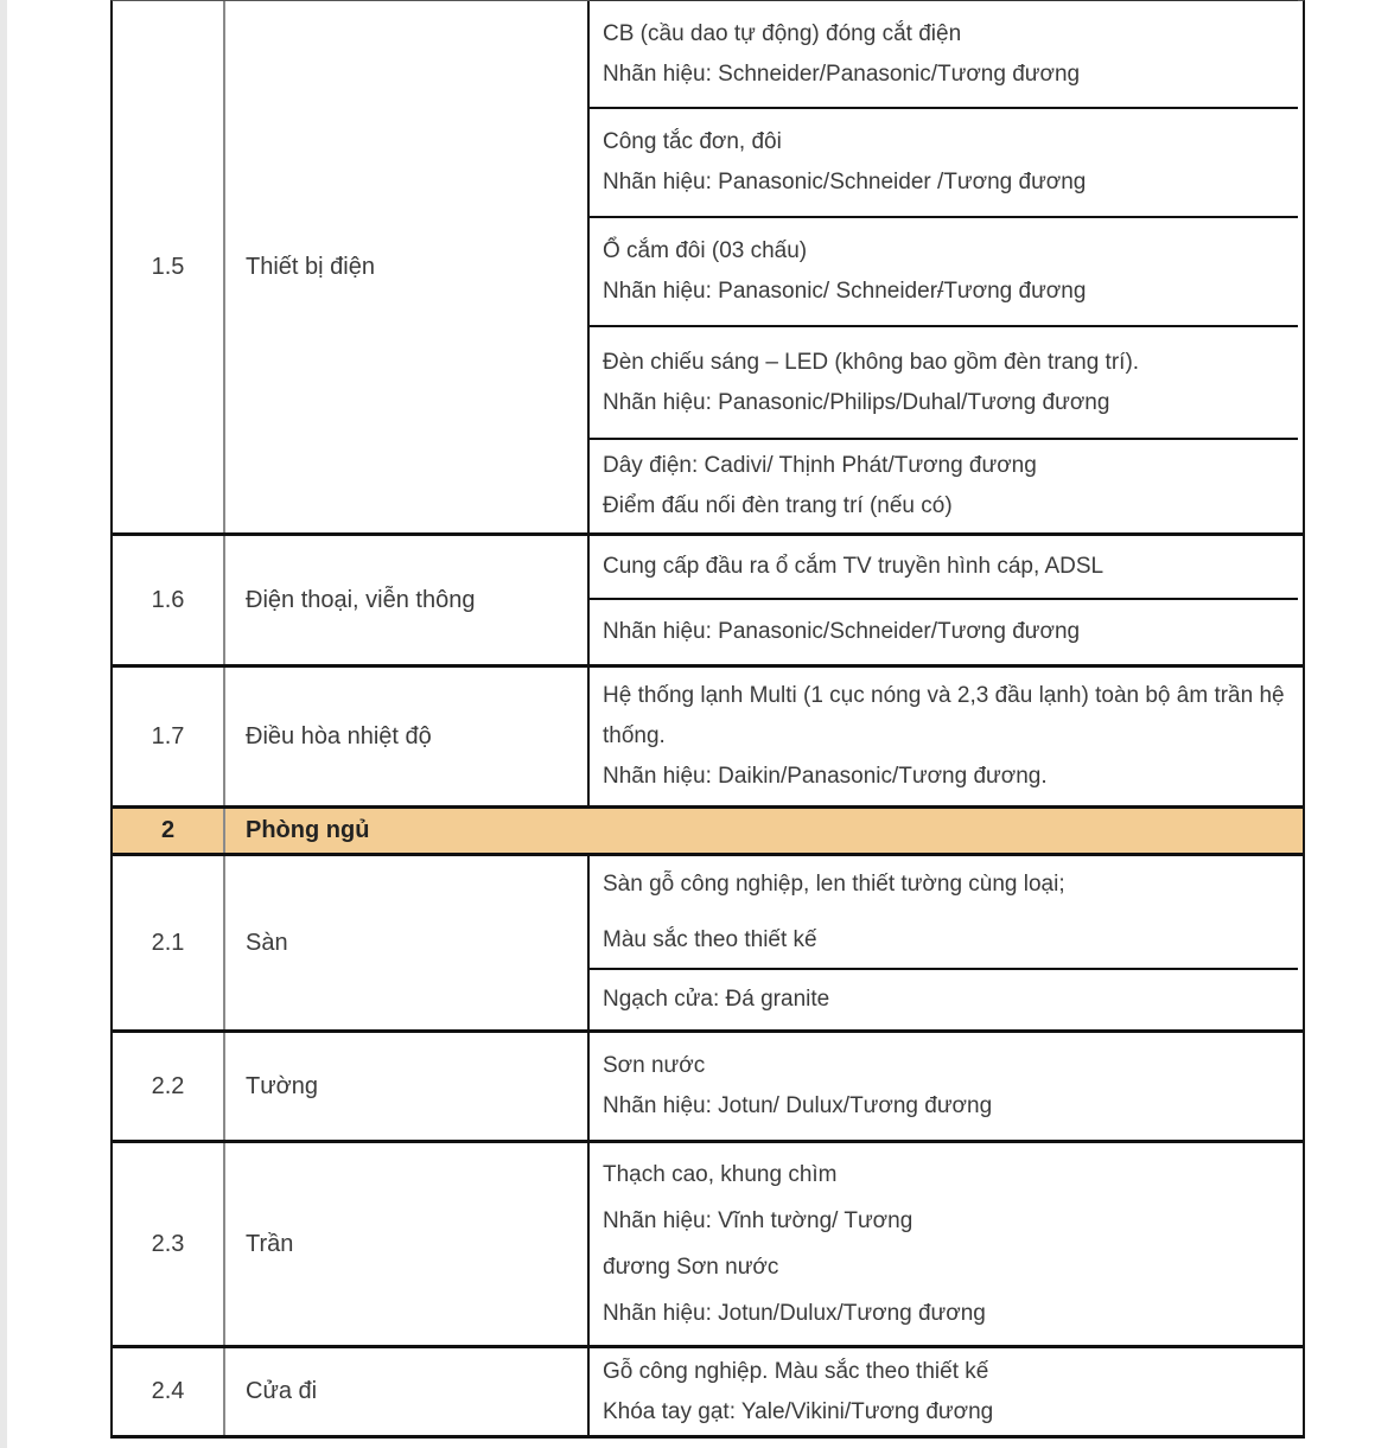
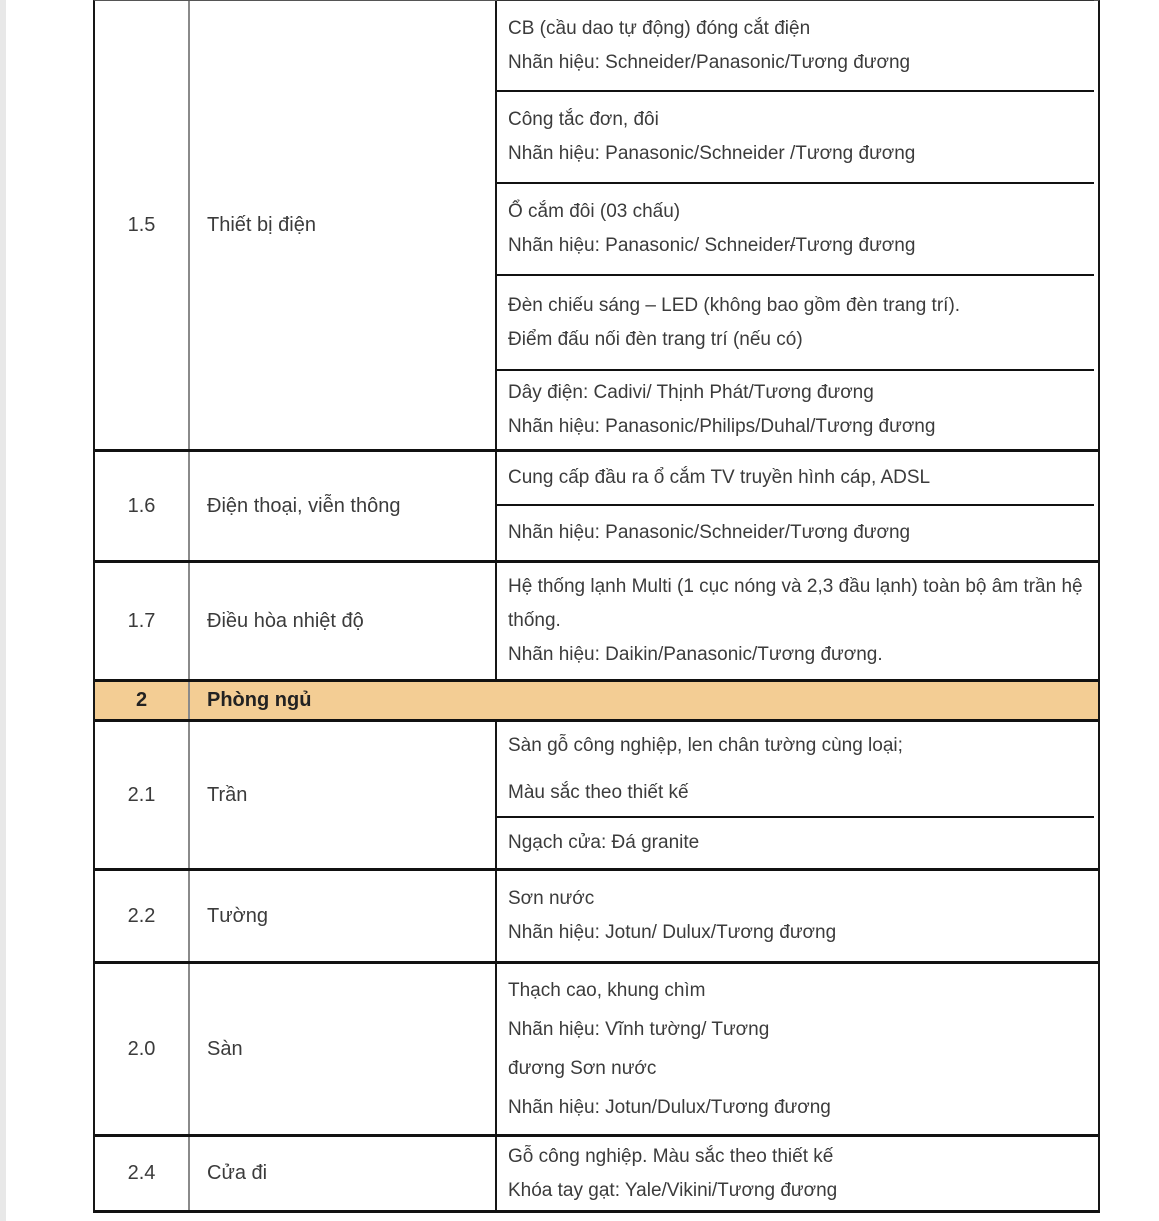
  1.5
  Thiết bị điện
  CB (cầu dao tự động) đóng cắt điện
  Nhãn hiệu: Schneider/Panasonic/Tương đương
  Công tắc đơn, đôi
  Nhãn hiệu: Panasonic/Schneider /Tương đương
  Ổ cắm đôi (03 chấu)
  Nhãn hiệu: Panasonic/ Schneider/Tương đương
  Đèn chiếu sáng – LED (không bao gồm đèn trang trí).
- Nhãn hiệu: Panasonic/Philips/Duhal/Tương đương
+ Điểm đấu nối đèn trang trí (nếu có)
  Dây điện: Cadivi/ Thịnh Phát/Tương đương
- Điểm đấu nối đèn trang trí (nếu có)
+ Nhãn hiệu: Panasonic/Philips/Duhal/Tương đương
  1.6
  Điện thoại, viễn thông
  Cung cấp đầu ra ổ cắm TV truyền hình cáp, ADSL
  Nhãn hiệu: Panasonic/Schneider/Tương đương
  1.7
  Điều hòa nhiệt độ
  Hệ thống lạnh Multi (1 cục nóng và 2,3 đầu lạnh) toàn bộ âm trần hệ thống.
  Nhãn hiệu: Daikin/Panasonic/Tương đương.
  2
  Phòng ngủ
  2.1
- Sàn
+ Trần
- Sàn gỗ công nghiệp, len thiết tường cùng loại;
+ Sàn gỗ công nghiệp, len chân tường cùng loại;
  Màu sắc theo thiết kế
  Ngạch cửa: Đá granite
  2.2
  Tường
  Sơn nước
  Nhãn hiệu: Jotun/ Dulux/Tương đương
- 2.3
+ 2.0
- Trần
+ Sàn
  Thạch cao, khung chìm
  Nhãn hiệu: Vĩnh tường/ Tương
  đương Sơn nước
  Nhãn hiệu: Jotun/Dulux/Tương đương
  2.4
  Cửa đi
  Gỗ công nghiệp. Màu sắc theo thiết kế
  Khóa tay gạt: Yale/Vikini/Tương đương
